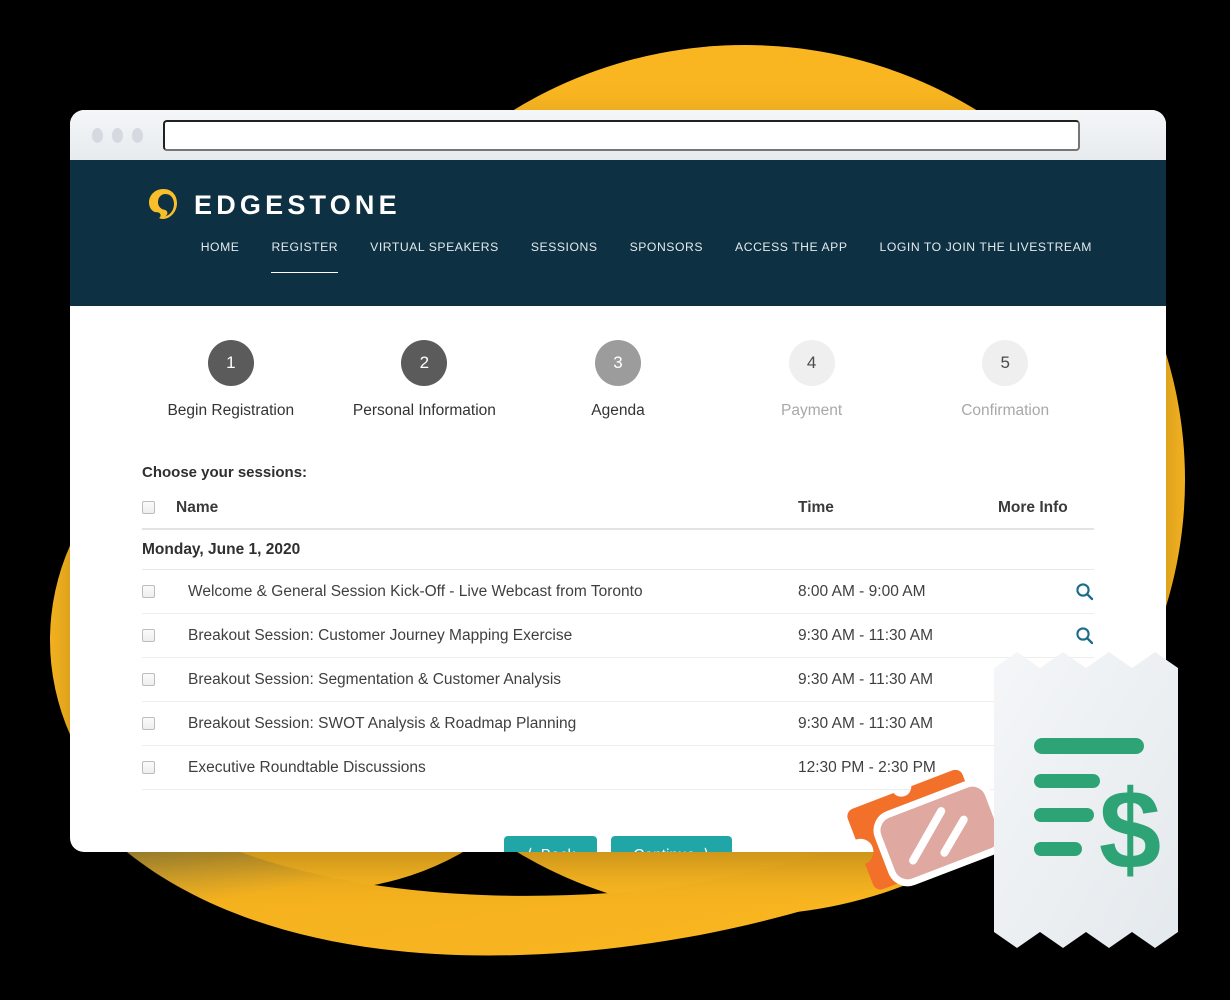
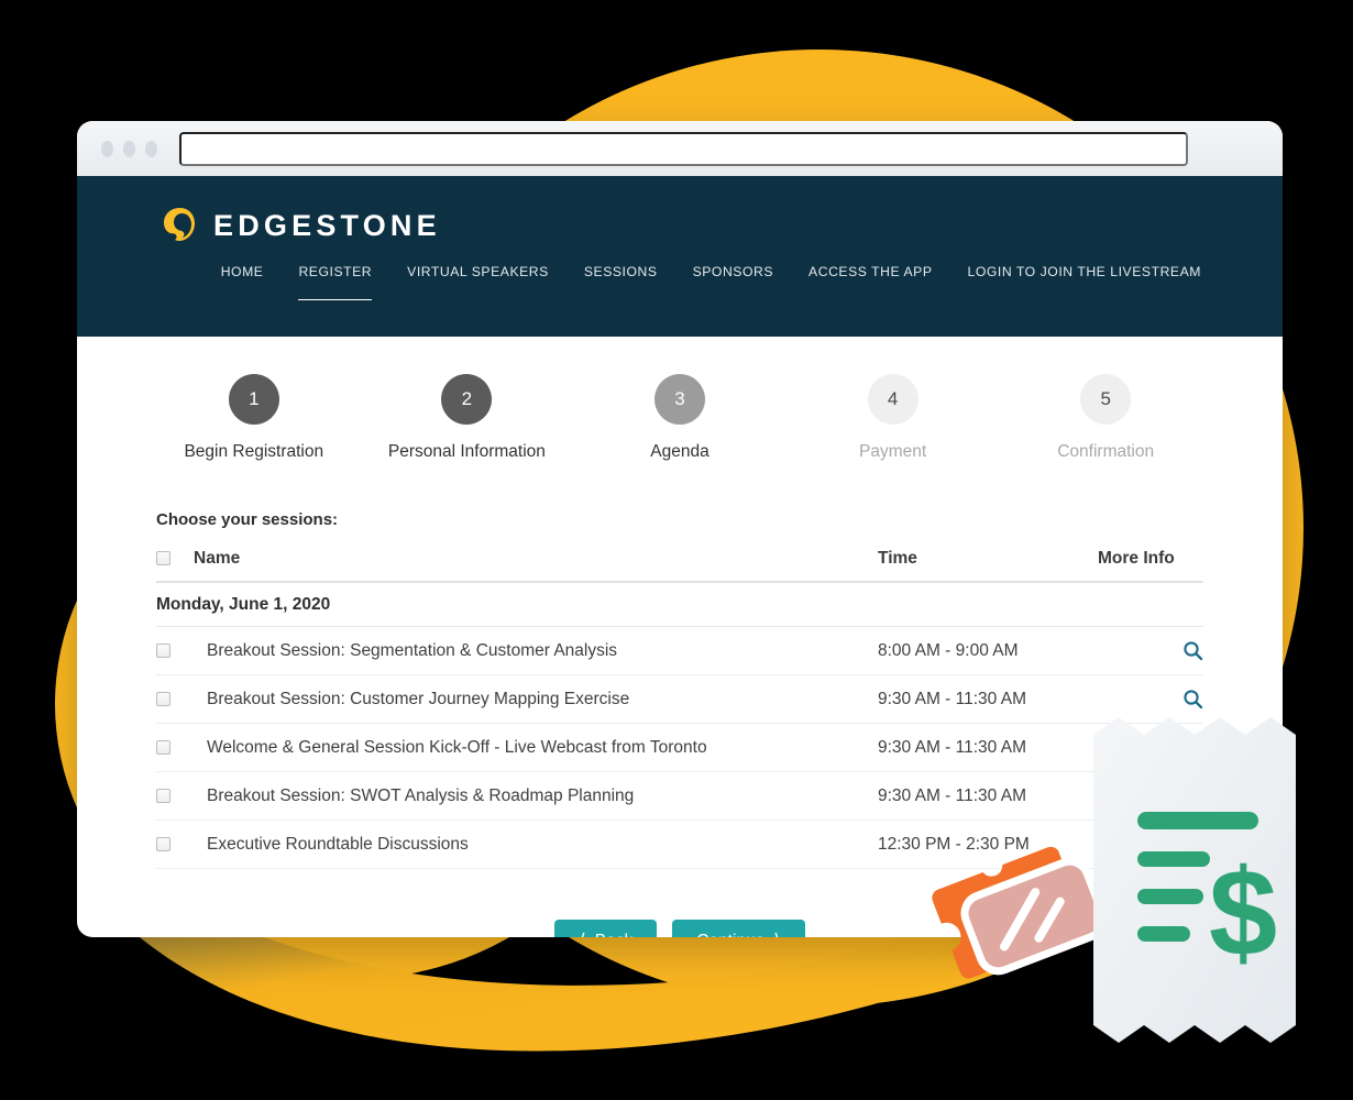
  EDGESTONE
  HOME
  REGISTER
  VIRTUAL SPEAKERS
  SESSIONS
  SPONSORS
  ACCESS THE APP
  LOGIN TO JOIN THE LIVESTREAM
  1
  Begin Registration
  2
  Personal Information
  3
  Agenda
  4
  Payment
  5
  Confirmation
  Choose your sessions:
  	Name	Time	More Info
  Monday, June 1, 2020
- 	Welcome & General Session Kick-Off - Live Webcast from Toronto	8:00 AM - 9:00 AM
+ 	Breakout Session: Segmentation & Customer Analysis	8:00 AM - 9:00 AM
  	Breakout Session: Customer Journey Mapping Exercise	9:30 AM - 11:30 AM
- 	Breakout Session: Segmentation & Customer Analysis	9:30 AM - 11:30 AM
+ 	Welcome & General Session Kick-Off - Live Webcast from Toronto	9:30 AM - 11:30 AM
  	Breakout Session: SWOT Analysis & Roadmap Planning	9:30 AM - 11:30 AM
  	Executive Roundtable Discussions	12:30 PM - 2:30 PM
  $
